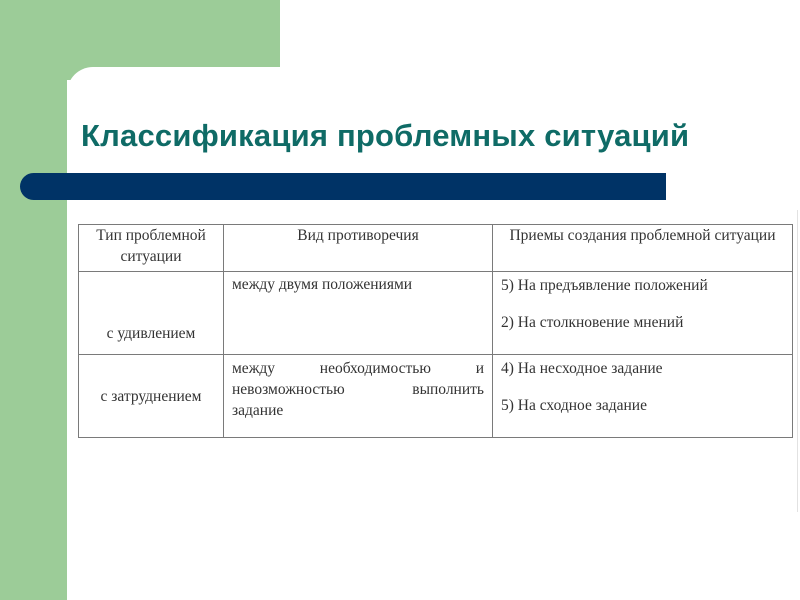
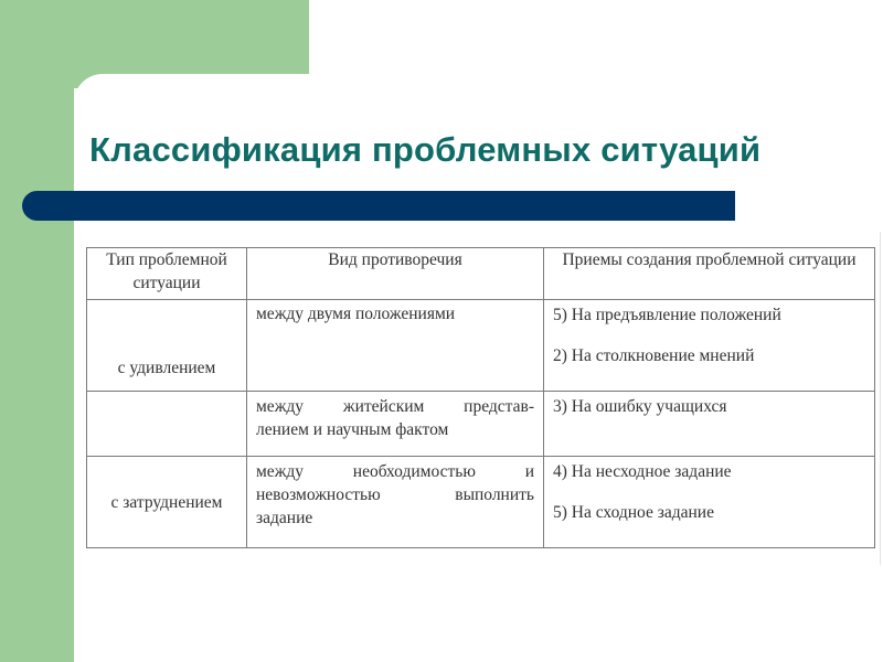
  Классификация проблемных ситуаций
  Тип проблемной ситуации	Вид противоречия	Приемы создания проблемной ситуации
  с удивлением	между двумя положениями	5) На предъявление положений 2) На столкновение мнений
+ 	между житейским представ- лением и научным фактом	3) На ошибку учащихся
  с затруднением	между необходимостью и невозможностью выполнить задание	4) На несходное задание 5) На сходное задание
